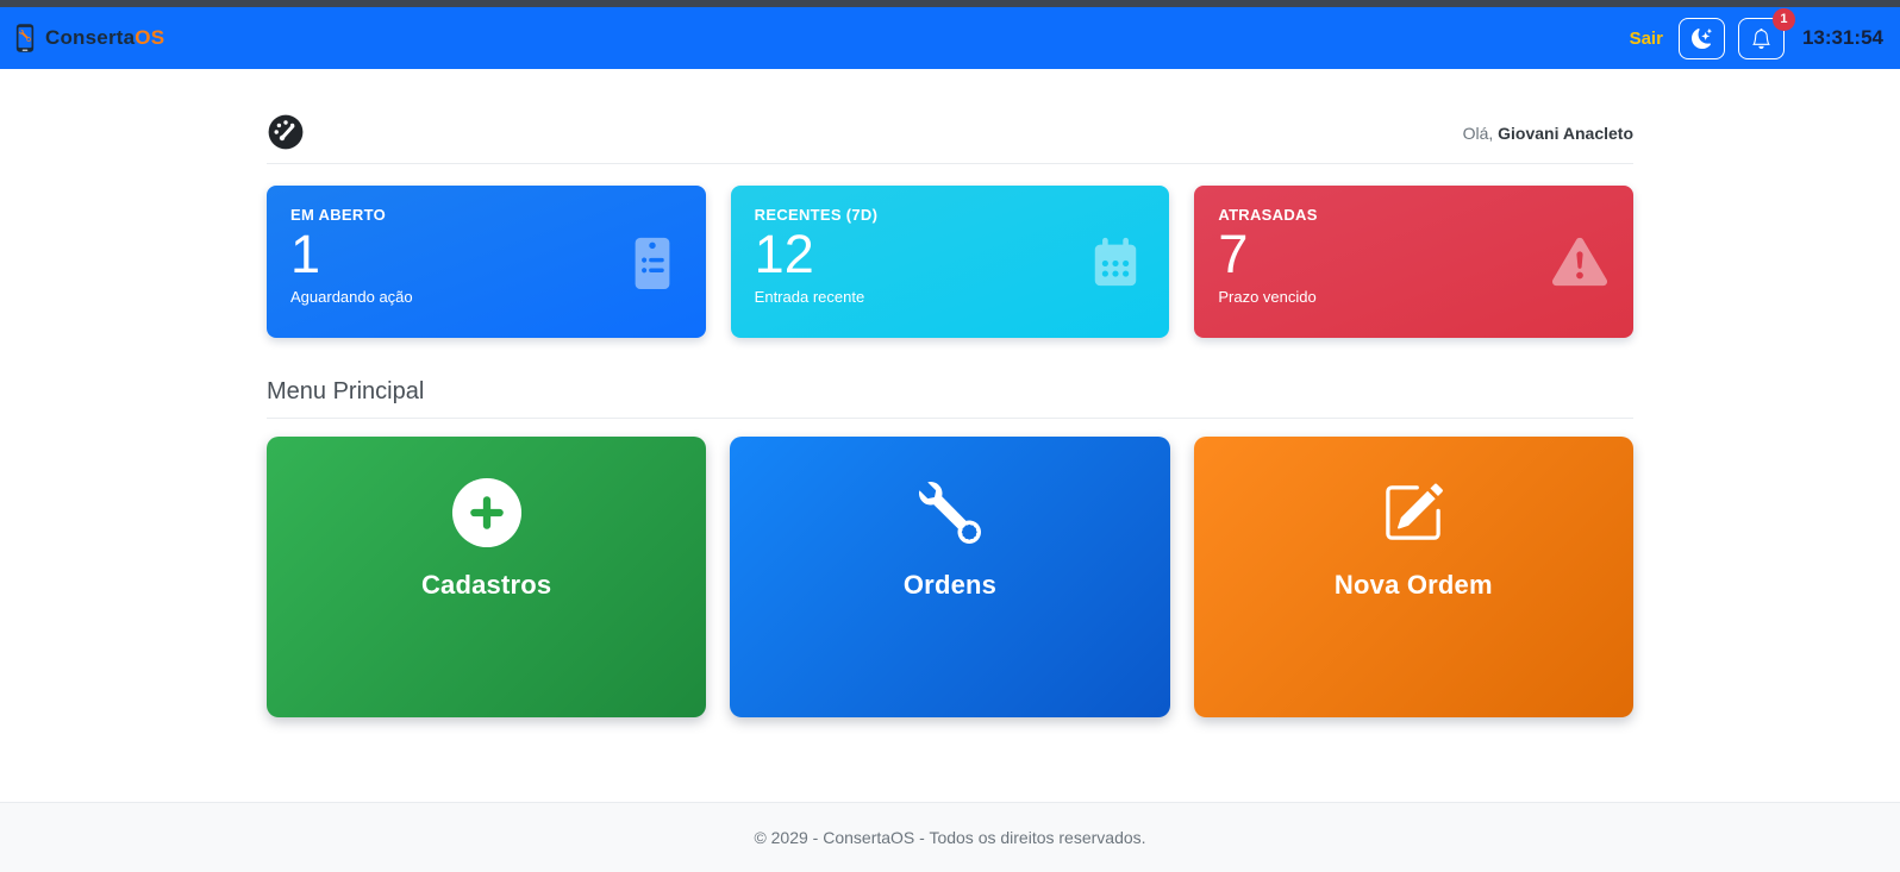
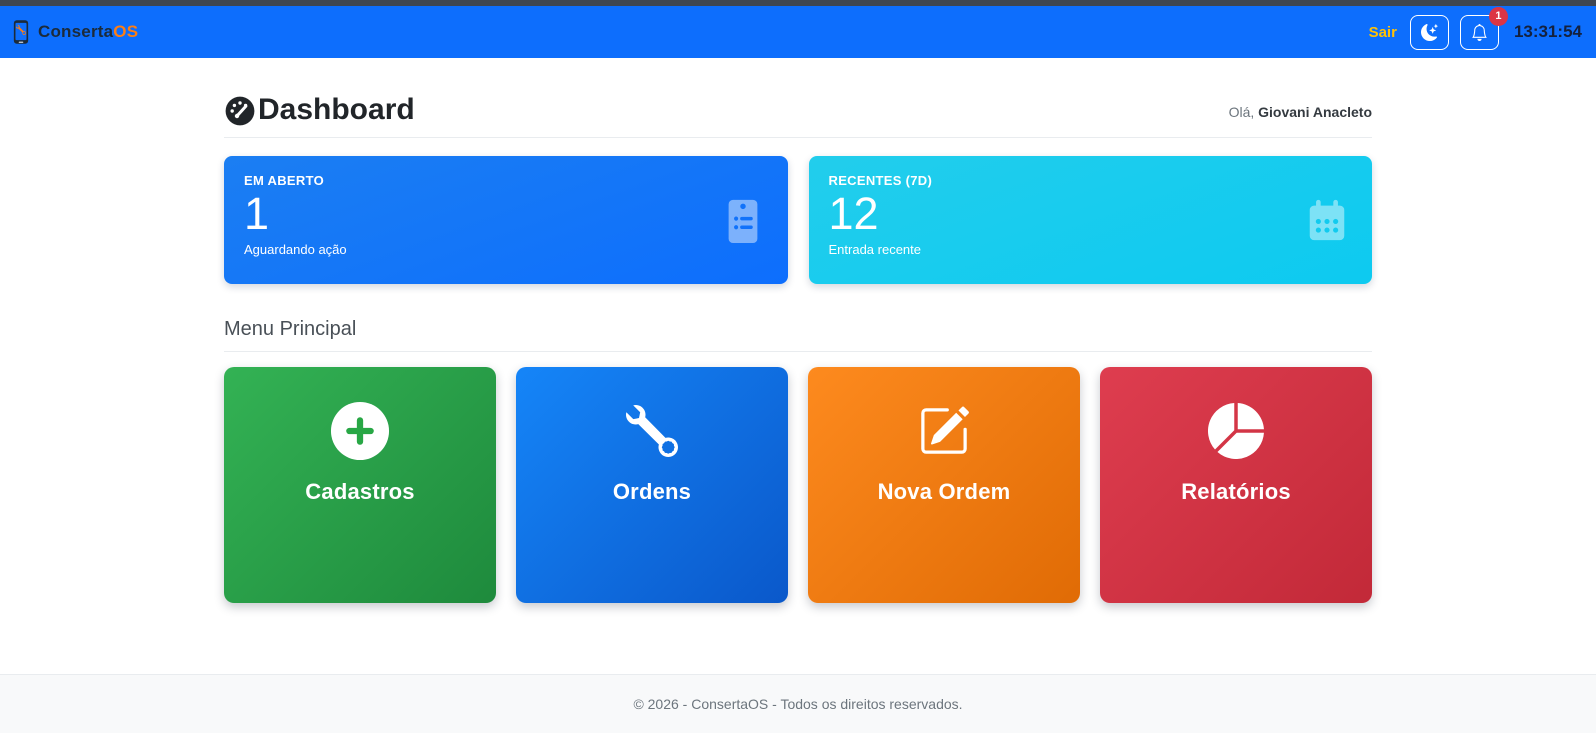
  ConsertaOS
  Sair
  1
  13:31:54
+ Dashboard
  Olá, Giovani Anacleto
  EM ABERTO
  1
  Aguardando ação
  RECENTES (7D)
  12
  Entrada recente
- ATRASADAS
- 7
- Prazo vencido
  Menu Principal
  Cadastros
  Ordens
  Nova Ordem
+ Relatórios
- © 2029 - ConsertaOS - Todos os direitos reservados.
+ © 2026 - ConsertaOS - Todos os direitos reservados.
